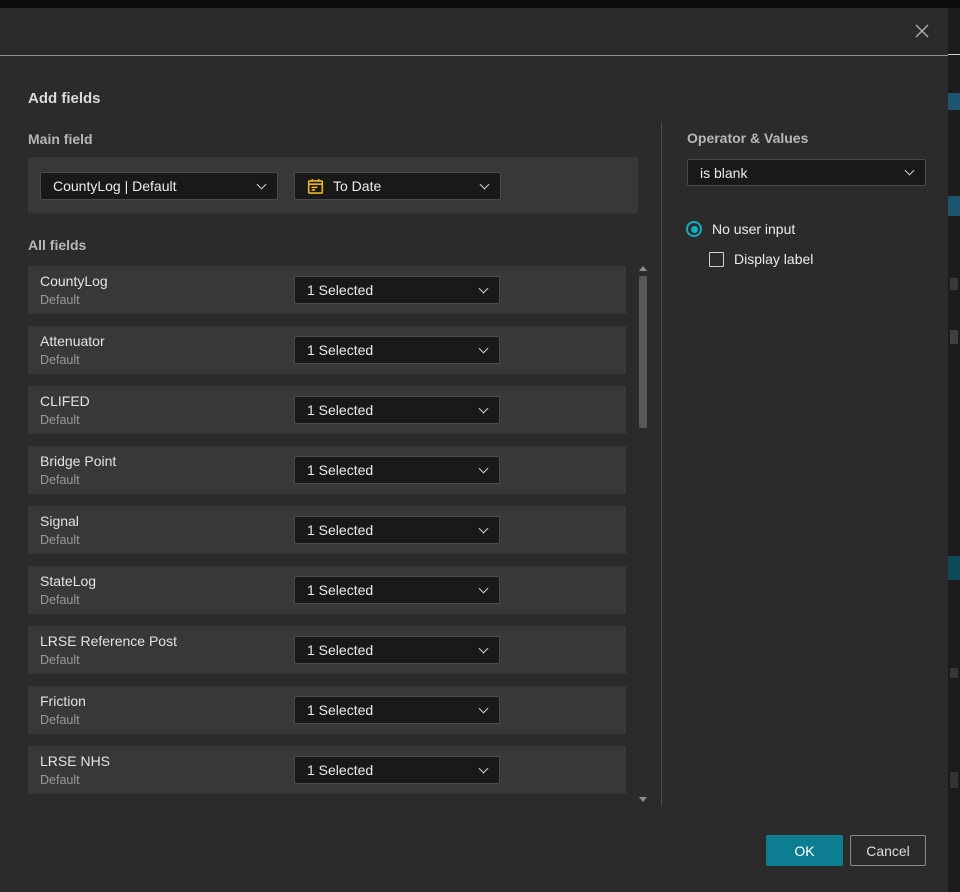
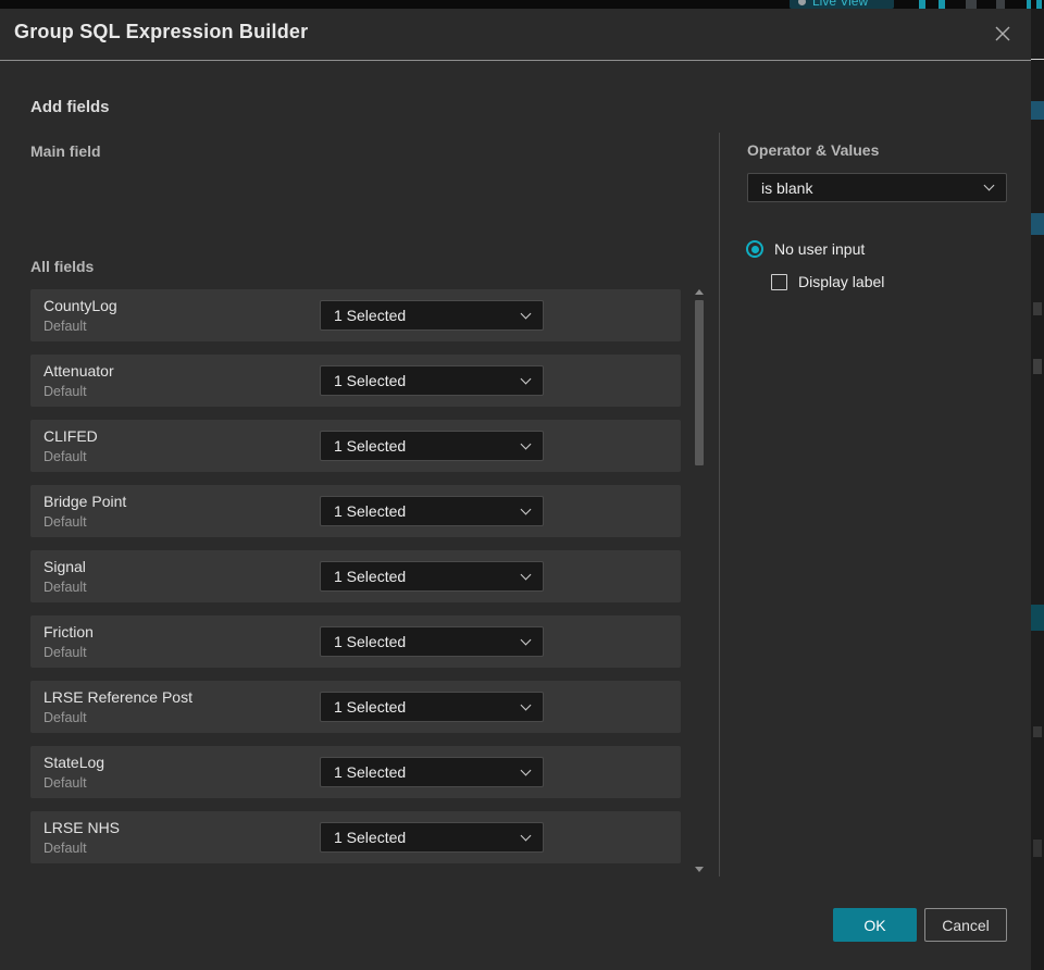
+ Live View
+ Group SQL Expression Builder
  Add fields
  Main field
- CountyLog | Default
- To Date
  All fields
  CountyLog
  Default
  1 Selected
  Attenuator
  Default
  1 Selected
  CLIFED
  Default
  1 Selected
  Bridge Point
  Default
  1 Selected
  Signal
  Default
  1 Selected
- StateLog
+ Friction
  Default
  1 Selected
  LRSE Reference Post
  Default
  1 Selected
- Friction
+ StateLog
  Default
  1 Selected
  LRSE NHS
  Default
  1 Selected
  Operator & Values
  is blank
  No user input
  Display label
  OK
  Cancel
